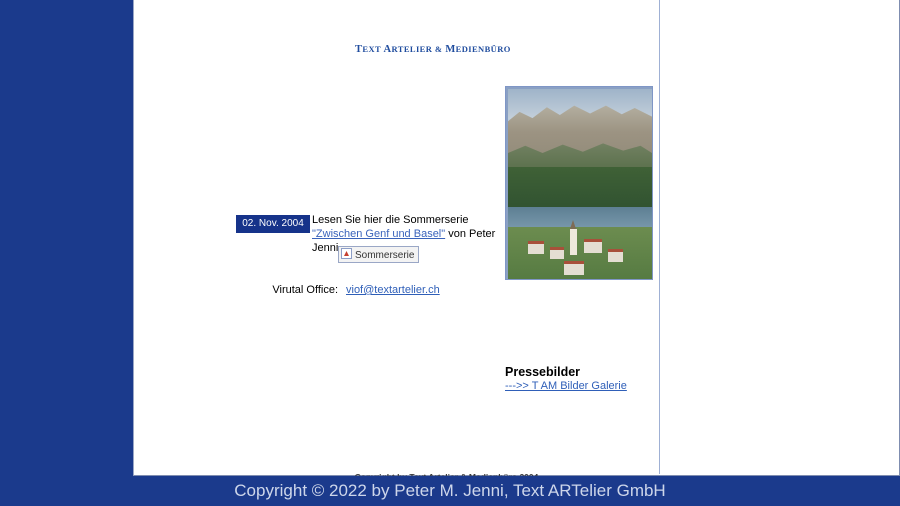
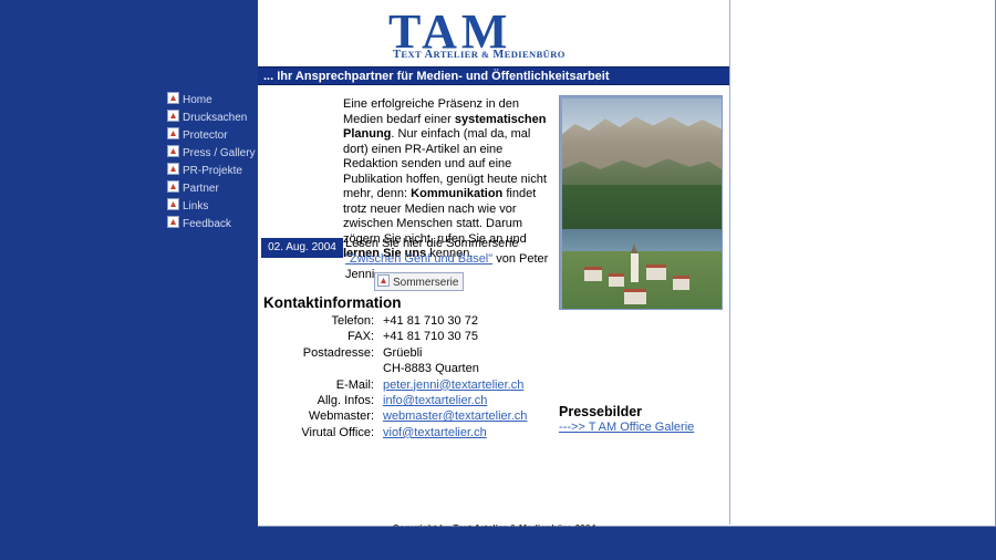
+ Home
+ Drucksachen
+ Protector
+ Press / Gallery
+ PR-Projekte
+ Partner
+ Links
+ Feedback
+ TAM
  TEXT ARTELIER & MEDIENBÜRO
+ ... Ihr Ansprechpartner für Medien- und Öffentlichkeitsarbeit
+ Eine erfolgreiche Präsenz in den Medien bedarf einer systematischen Planung. Nur einfach (mal da, mal dort) einen PR-Artikel an eine Redaktion senden und auf eine Publikation hoffen, genügt heute nicht mehr, denn: Kommunikation findet trotz neuer Medien nach wie vor zwischen Menschen statt. Darum zögern Sie nicht, rufen Sie an und lernen Sie uns kennen.
- 02. Nov. 2004
+ 02. Aug. 2004
  Lesen Sie hier die Sommerserie "Zwischen Genf und Basel" von Peter Jenn
  Sommerserie
+ Kontaktinformation
+ Telefon:
+ +41 81 710 30 72
+ FAX:
+ +41 81 710 30 75
+ Postadresse:
+ Grüebli
+ CH-8883 Quarten
+ E-Mail:
+ peter.jenni@textartelier.ch
+ Allg. Infos:
+ info@textartelier.ch
+ Webmaster:
+ webmaster@textartelier.ch
  Virutal Office:
  viof@textartelier.ch
  Pressebilder
- --->> T AM Bilder Galerie
+ --->> T AM Office Galerie
- Copyright © 2022 by Peter M. Jenni, Text ARTelier GmbH
